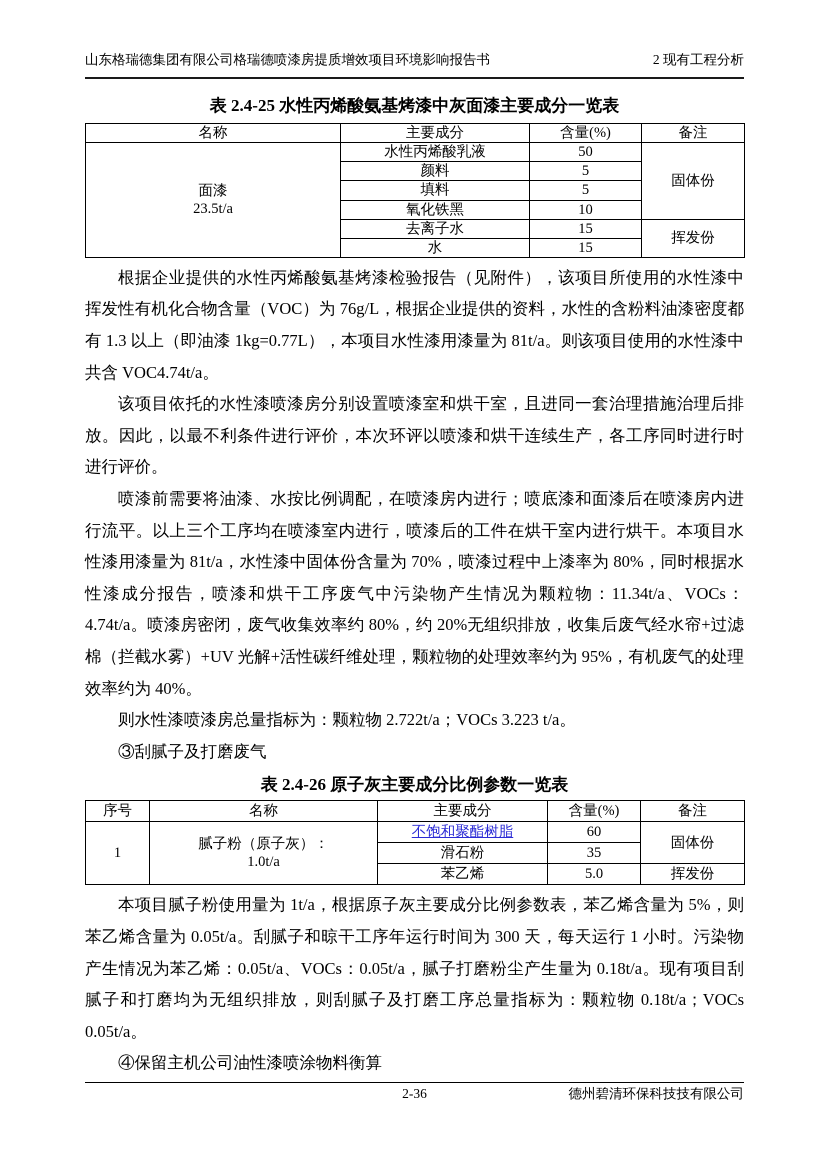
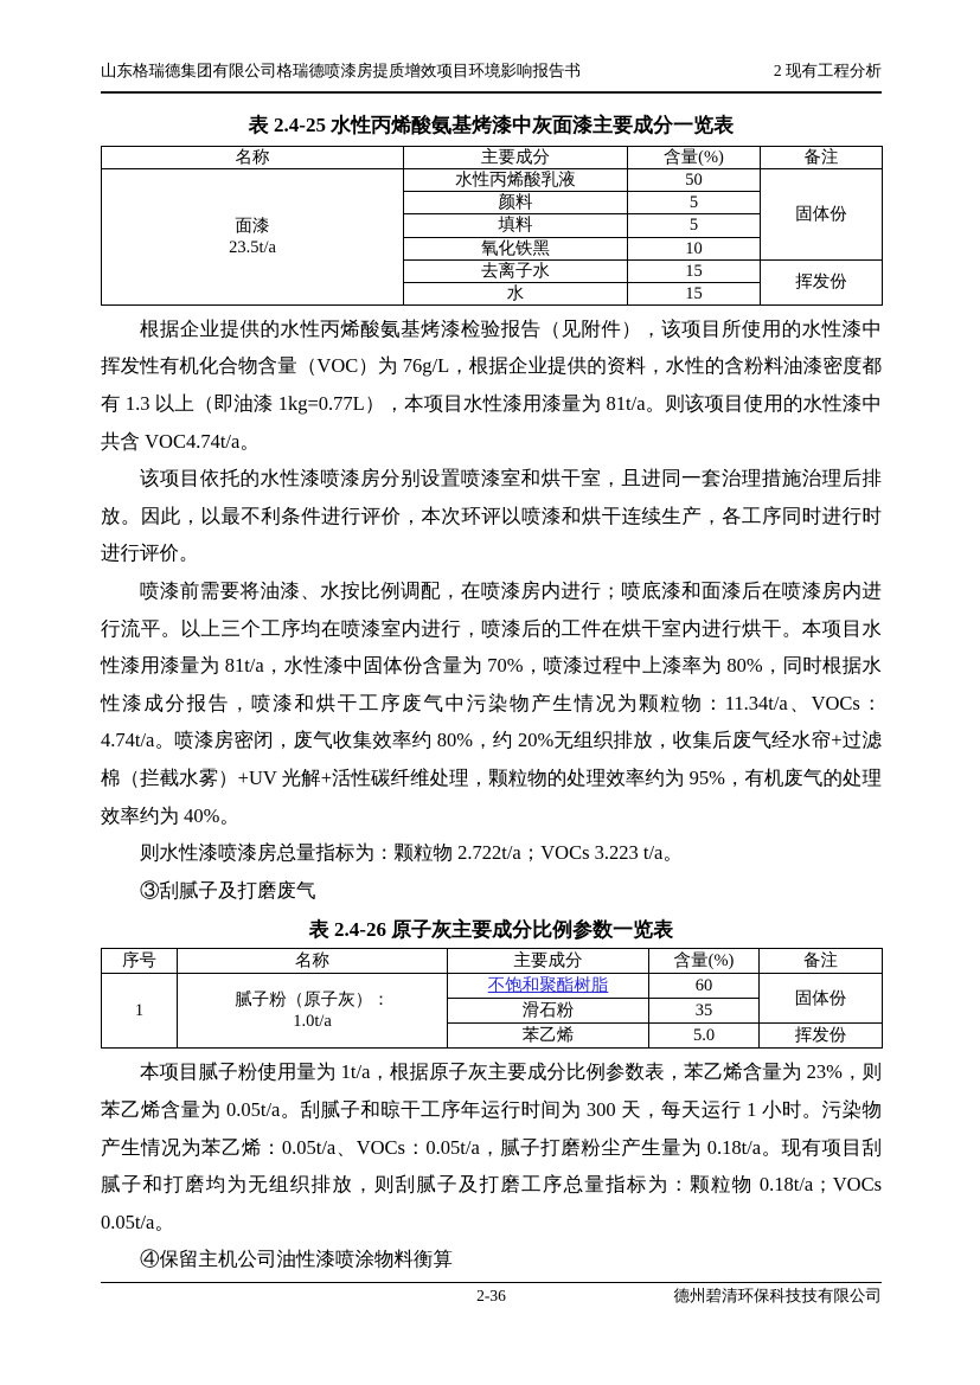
  山东格瑞德集团有限公司格瑞德喷漆房提质增效项目环境影响报告书
  2 现有工程分析
  表 2.4-25 水性丙烯酸氨基烤漆中灰面漆主要成分一览表
  名称	主要成分	含量(%)	备注
  面漆 23.5t/a	水性丙烯酸乳液	50	固体份
  颜料	5
  填料	5
  氧化铁黑	10
  去离子水	15	挥发份
  水	15
  根据企业提供的水性丙烯酸氨基烤漆检验报告（见附件），该项目所使用的水性漆中挥发性有机化合物含量（VOC）为 76g/L，根据企业提供的资料，水性的含粉料油漆密度都有 1.3 以上（即油漆 1kg=0.77L），本项目水性漆用漆量为 81t/a。则该项目使用的水性漆中共含 VOC4.74t/a。
  该项目依托的水性漆喷漆房分别设置喷漆室和烘干室，且进同一套治理措施治理后排放。因此，以最不利条件进行评价，本次环评以喷漆和烘干连续生产，各工序同时进行时进行评价。
  喷漆前需要将油漆、水按比例调配，在喷漆房内进行；喷底漆和面漆后在喷漆房内进行流平。以上三个工序均在喷漆室内进行，喷漆后的工件在烘干室内进行烘干。本项目水性漆用漆量为 81t/a，水性漆中固体份含量为 70%，喷漆过程中上漆率为 80%，同时根据水性漆成分报告，喷漆和烘干工序废气中污染物产生情况为颗粒物：11.34t/a、VOCs：4.74t/a。喷漆房密闭，废气收集效率约 80%，约 20%无组织排放，收集后废气经水帘+过滤棉（拦截水雾）+UV 光解+活性碳纤维处理，颗粒物的处理效率约为 95%，有机废气的处理效率约为 40%。
  则水性漆喷漆房总量指标为：颗粒物 2.722t/a；VOCs 3.223 t/a。
  ③刮腻子及打磨废气
  表 2.4-26 原子灰主要成分比例参数一览表
  序号	名称	主要成分	含量(%)	备注
  1	腻子粉（原子灰）： 1.0t/a	不饱和聚酯树脂	60	固体份
  滑石粉	35
  苯乙烯	5.0	挥发份
- 本项目腻子粉使用量为 1t/a，根据原子灰主要成分比例参数表，苯乙烯含量为 5%，则苯乙烯含量为 0.05t/a。刮腻子和晾干工序年运行时间为 300 天，每天运行 1 小时。污染物产生情况为苯乙烯：0.05t/a、VOCs：0.05t/a，腻子打磨粉尘产生量为 0.18t/a。现有项目刮腻子和打磨均为无组织排放，则刮腻子及打磨工序总量指标为：颗粒物 0.18t/a；VOCs 0.05t/a。
+ 本项目腻子粉使用量为 1t/a，根据原子灰主要成分比例参数表，苯乙烯含量为 23%，则苯乙烯含量为 0.05t/a。刮腻子和晾干工序年运行时间为 300 天，每天运行 1 小时。污染物产生情况为苯乙烯：0.05t/a、VOCs：0.05t/a，腻子打磨粉尘产生量为 0.18t/a。现有项目刮腻子和打磨均为无组织排放，则刮腻子及打磨工序总量指标为：颗粒物 0.18t/a；VOCs 0.05t/a。
  ④保留主机公司油性漆喷涂物料衡算
  2-36
  德州碧清环保科技技有限公司
